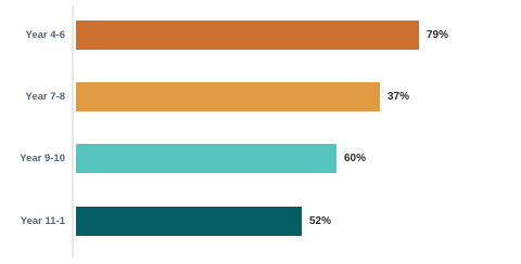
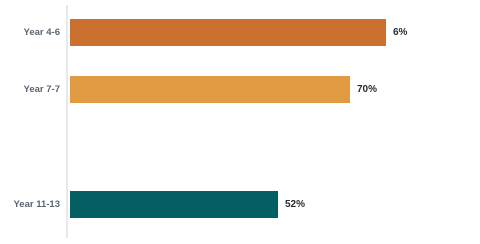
  Year 4-6
- 79%
+ 6%
- Year 7-8
+ Year 7-7
- 37%
+ 70%
- Year 9-10
- 60%
- Year 11-1
+ Year 11-13
  52%
